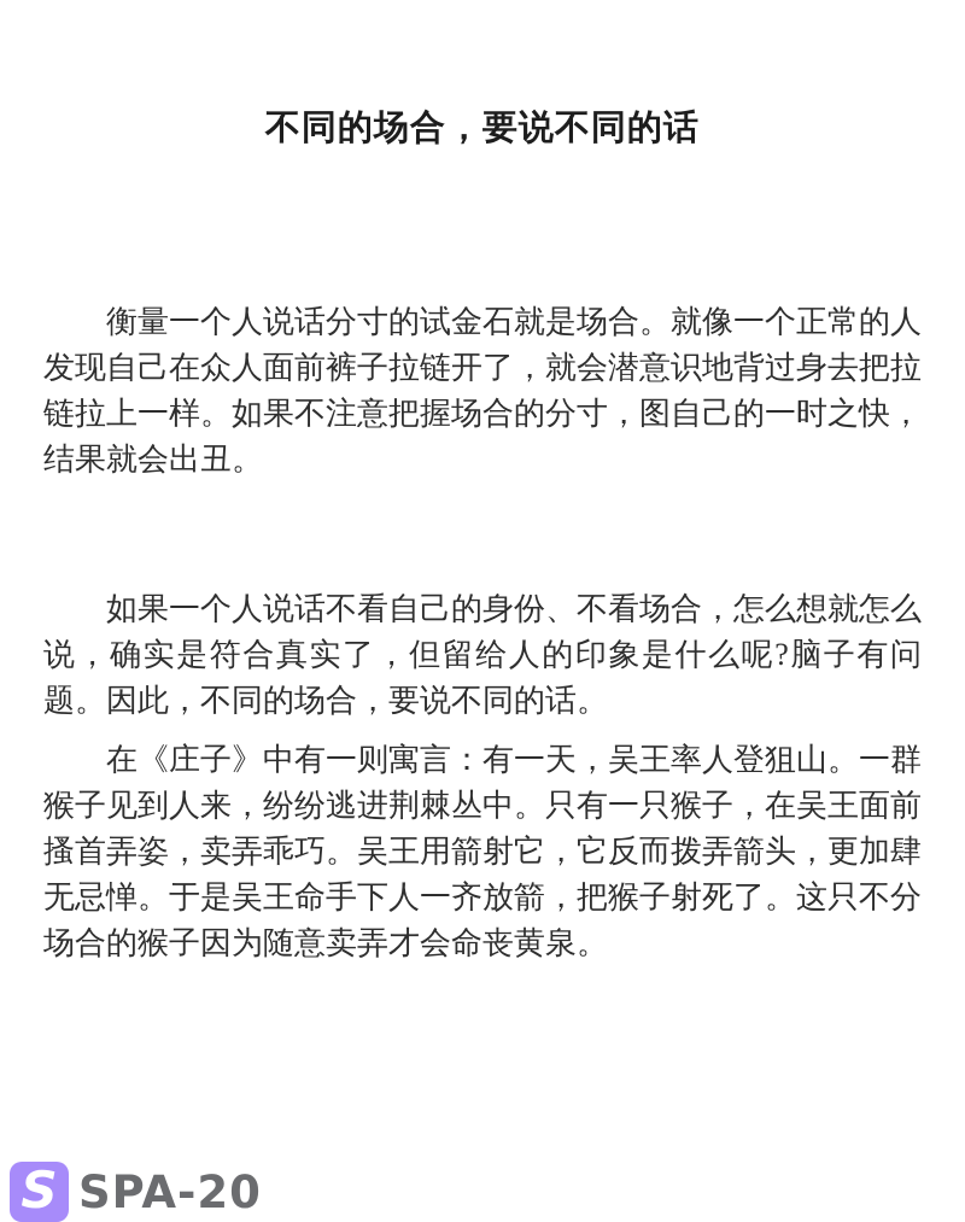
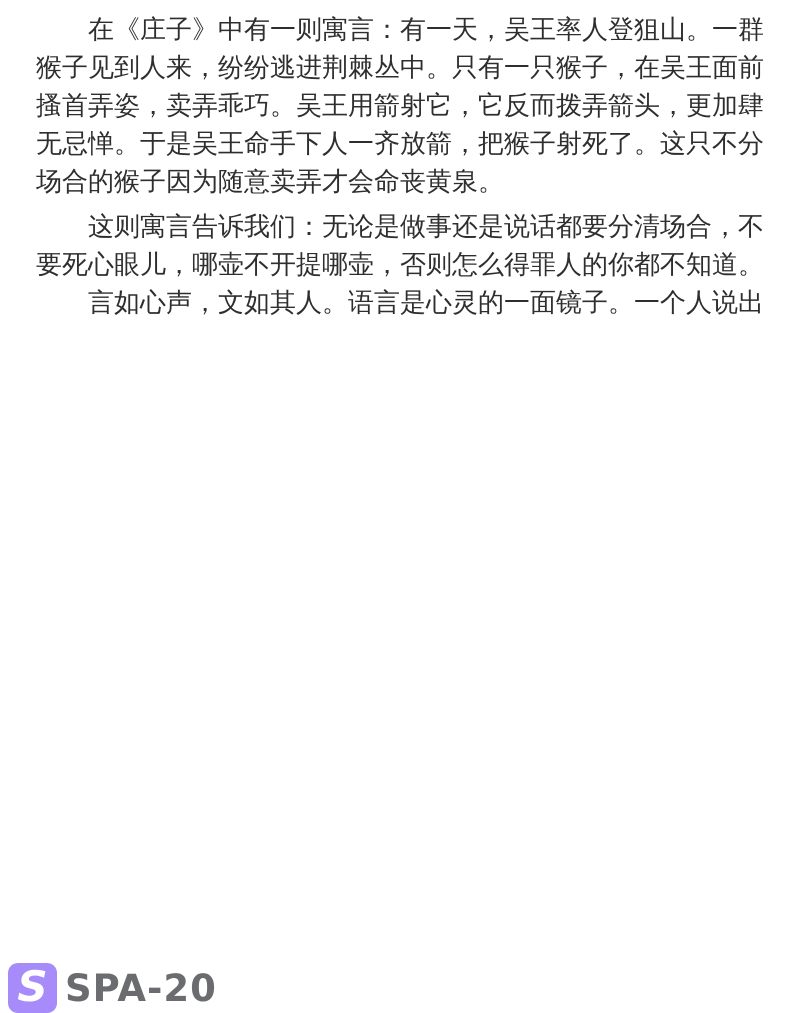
- 不同的场合，要说不同的话
- 衡量一个人说话分寸的试金石就是场合。就像一个正常的人发现自己在众人面前裤子拉链开了，就会潜意识地背过身去把拉链拉上一样。如果不注意把握场合的分寸，图自己的一时之快，结果就会出丑。
- 如果一个人说话不看自己的身份、不看场合，怎么想就怎么说，确实是符合真实了，但留给人的印象是什么呢?脑子有问题。因此，不同的场合，要说不同的话。
  在《庄子》中有一则寓言：有一天，吴王率人登狙山。一群猴子见到人来，纷纷逃进荆棘丛中。只有一只猴子，在吴王面前搔首弄姿，卖弄乖巧。吴王用箭射它，它反而拨弄箭头，更加肆无忌惮。于是吴王命手下人一齐放箭，把猴子射死了。这只不分场合的猴子因为随意卖弄才会命丧黄泉。
+ 这则寓言告诉我们：无论是做事还是说话都要分清场合，不要死心眼儿，哪壶不开提哪壶，否则怎么得罪人的你都不知道。
+ 言如心声，文如其人。语言是心灵的一面镜子。一个人说出
  S
  SPA-20
